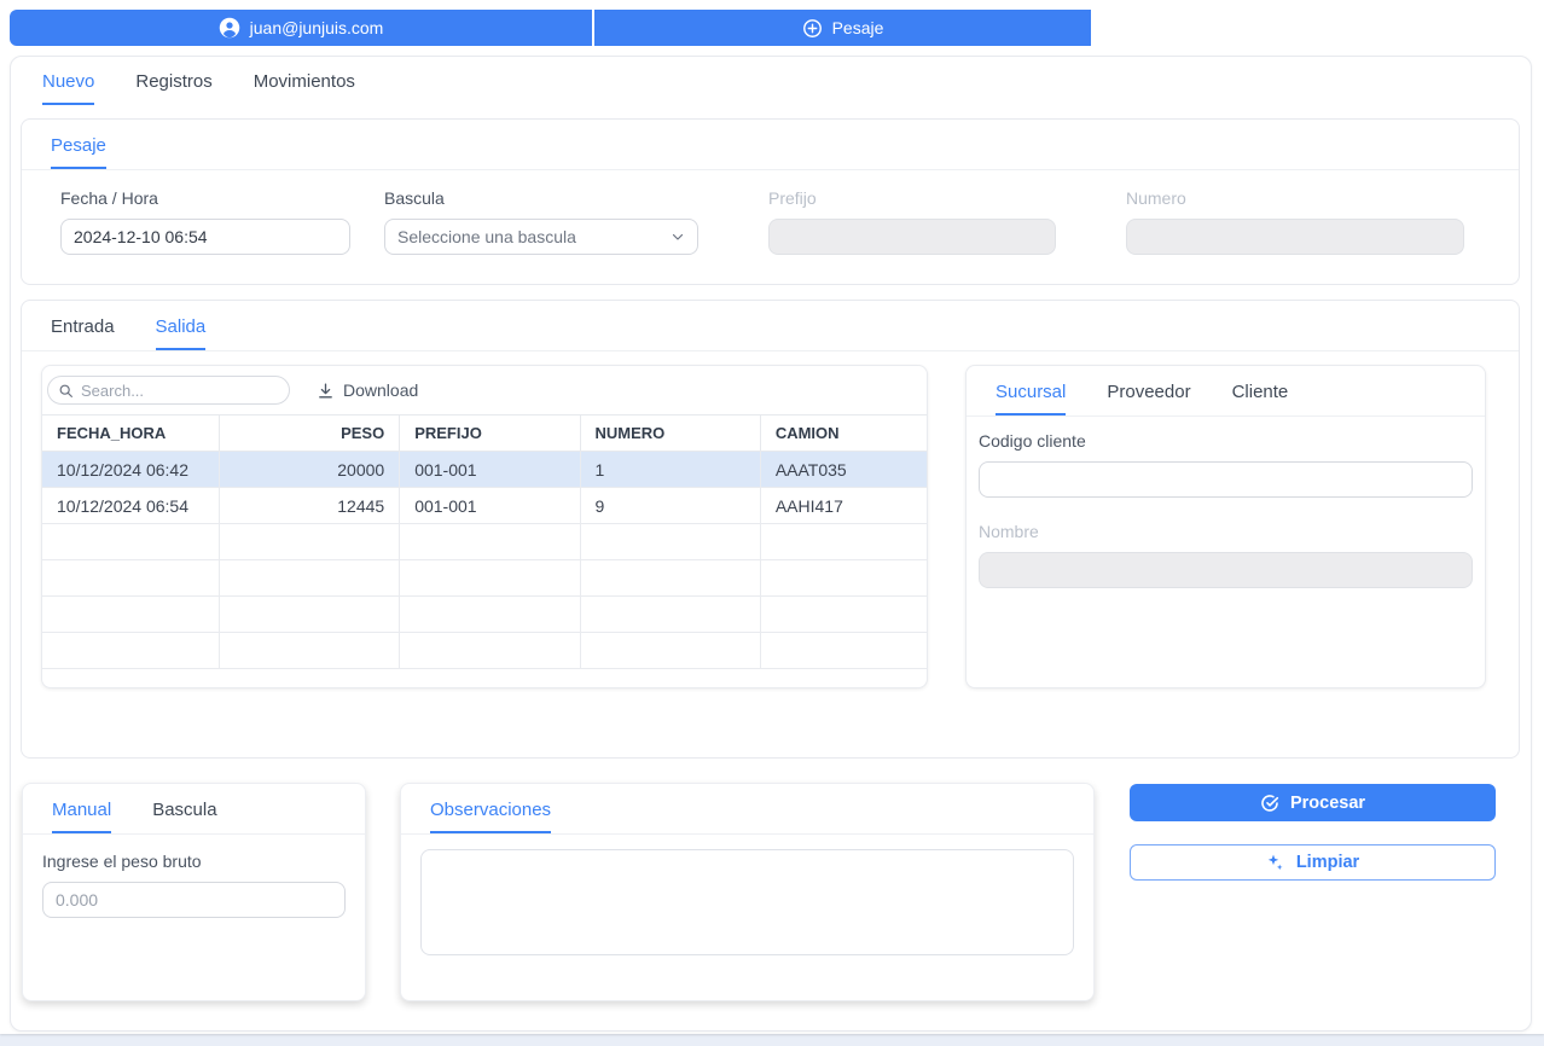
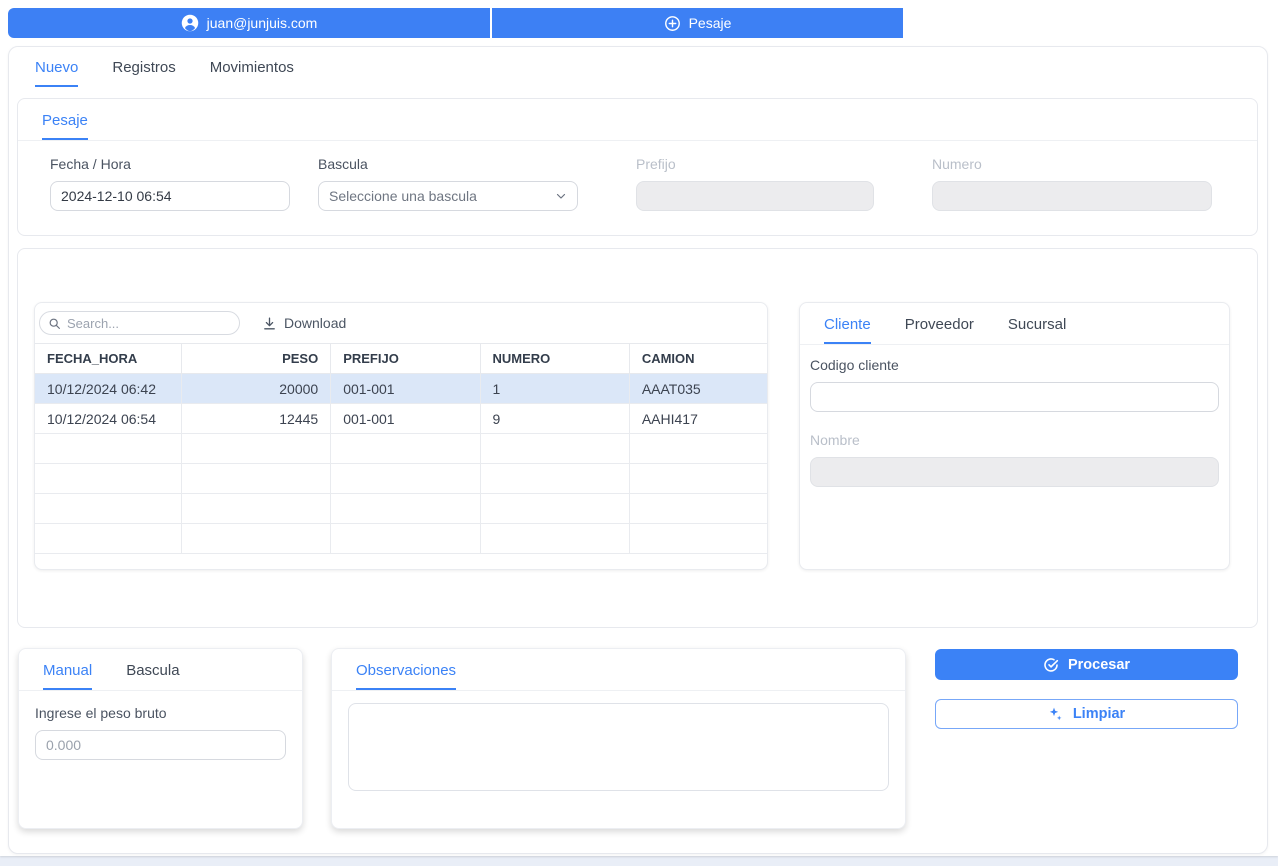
  juan@junjuis.com
  Pesaje
  Nuevo
  Registros
  Movimientos
  Pesaje
  Fecha / Hora
  2024-12-10 06:54
  Bascula
  Seleccione una bascula
  Prefijo
  Numero
- Entrada
- Salida
  Search...
  Download
  FECHA_HORA	PESO	PREFIJO	NUMERO	CAMION
  10/12/2024 06:42	20000	001-001	1	AAAT035
  10/12/2024 06:54	12445	001-001	9	AAHI417
- Sucursal
+ Cliente
  Proveedor
- Cliente
+ Sucursal
  Codigo cliente
  Nombre
  Manual
  Bascula
  Ingrese el peso bruto
  0.000
  Observaciones
  Procesar
  Limpiar
